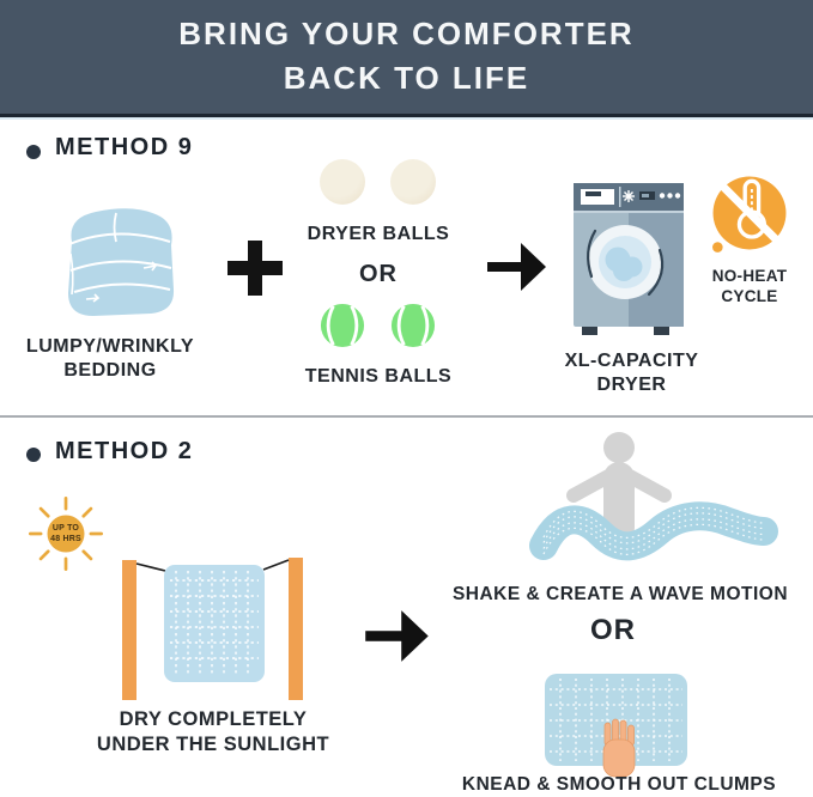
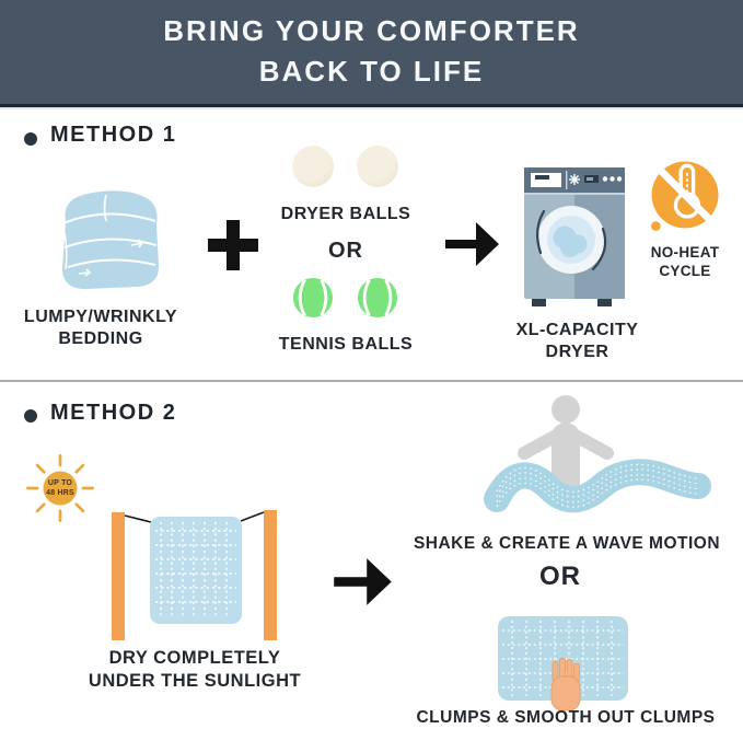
  BRING YOUR COMFORTER
  BACK TO LIFE
- METHOD 9
+ METHOD 1
  LUMPY/WRINKLY
  BEDDING
  DRYER BALLS
  OR
  TENNIS BALLS
  XL-CAPACITY
  DRYER
  NO-HEAT
  CYCLE
  METHOD 2
  DRY COMPLETELY
  UNDER THE SUNLIGHT
  SHAKE & CREATE A WAVE MOTION
  OR
- KNEAD & SMOOTH OUT CLUMPS
+ CLUMPS & SMOOTH OUT CLUMPS
